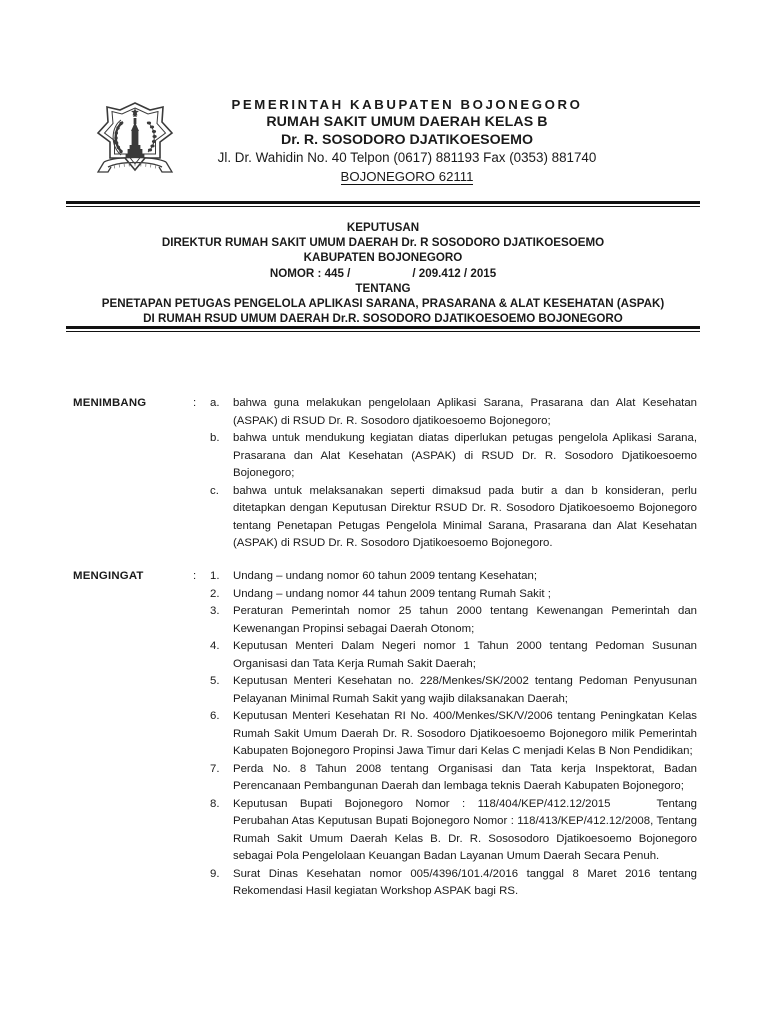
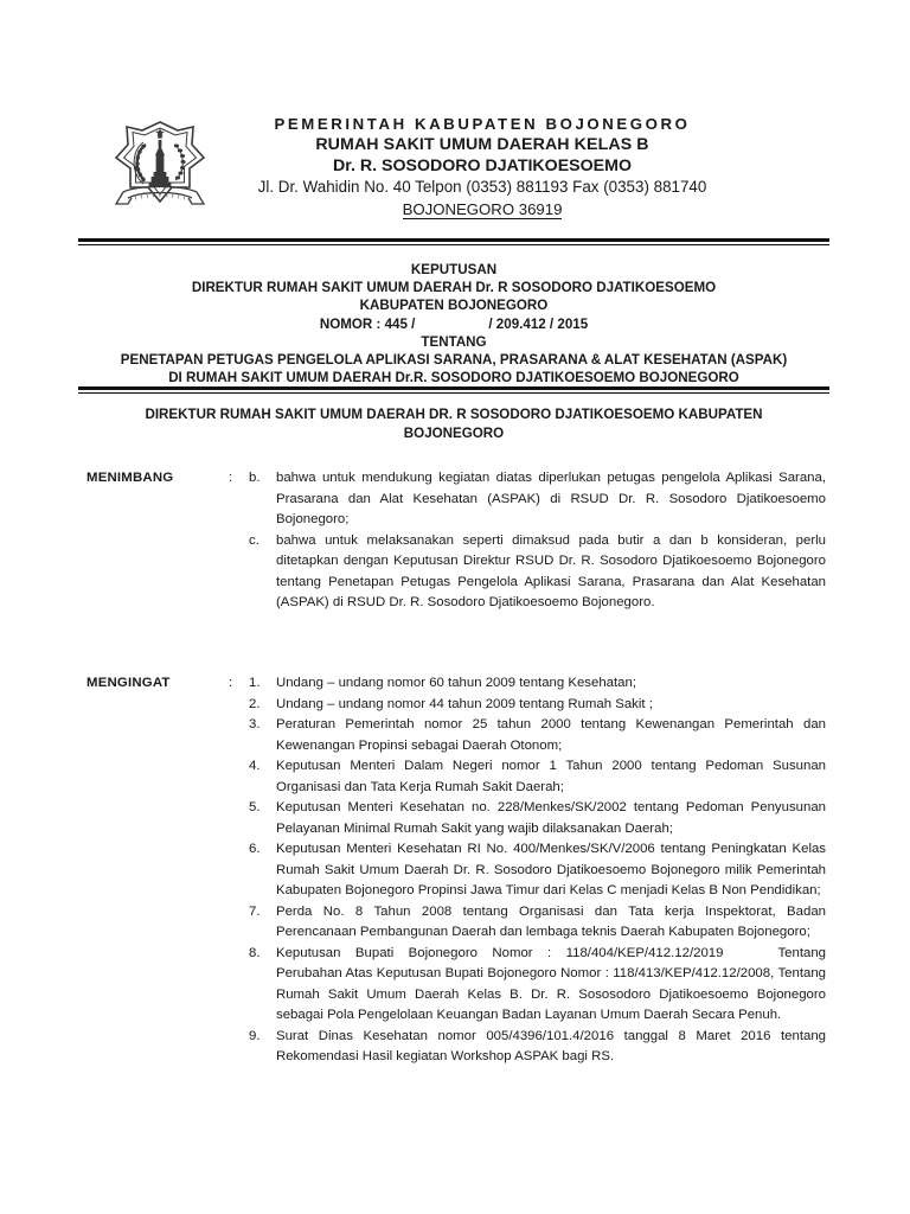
  PEMERINTAH KABUPATEN BOJONEGORO
  RUMAH SAKIT UMUM DAERAH KELAS B
  Dr. R. SOSODORO DJATIKOESOEMO
- Jl. Dr. Wahidin No. 40 Telpon (0617) 881193 Fax (0353) 881740
+ Jl. Dr. Wahidin No. 40 Telpon (0353) 881193 Fax (0353) 881740
- BOJONEGORO 62111
+ BOJONEGORO 36919
  KEPUTUSAN
  DIREKTUR RUMAH SAKIT UMUM DAERAH Dr. R SOSODORO DJATIKOESOEMO
  KABUPATEN BOJONEGORO
  NOMOR : 445 / / 209.412 / 2015
  TENTANG
  PENETAPAN PETUGAS PENGELOLA APLIKASI SARANA, PRASARANA & ALAT KESEHATAN (ASPAK)
- DI RUMAH RSUD UMUM DAERAH Dr.R. SOSODORO DJATIKOESOEMO BOJONEGORO
+ DI RUMAH SAKIT UMUM DAERAH Dr.R. SOSODORO DJATIKOESOEMO BOJONEGORO
+ DIREKTUR RUMAH SAKIT UMUM DAERAH DR. R SOSODORO DJATIKOESOEMO KABUPATEN
+ BOJONEGORO
  MENIMBANG
  :
- a.
- bahwa guna melakukan pengelolaan Aplikasi Sarana, Prasarana dan Alat Kesehatan (ASPAK) di RSUD Dr. R. Sosodoro djatikoesoemo Bojonegoro;
  b.
  bahwa untuk mendukung kegiatan diatas diperlukan petugas pengelola Aplikasi Sarana, Prasarana dan Alat Kesehatan (ASPAK) di RSUD Dr. R. Sosodoro Djatikoesoemo Bojonegoro;
  c.
- bahwa untuk melaksanakan seperti dimaksud pada butir a dan b konsideran, perlu ditetapkan dengan Keputusan Direktur RSUD Dr. R. Sosodoro Djatikoesoemo Bojonegoro tentang Penetapan Petugas Pengelola Minimal Sarana, Prasarana dan Alat Kesehatan (ASPAK) di RSUD Dr. R. Sosodoro Djatikoesoemo Bojonegoro.
+ bahwa untuk melaksanakan seperti dimaksud pada butir a dan b konsideran, perlu ditetapkan dengan Keputusan Direktur RSUD Dr. R. Sosodoro Djatikoesoemo Bojonegoro tentang Penetapan Petugas Pengelola Aplikasi Sarana, Prasarana dan Alat Kesehatan (ASPAK) di RSUD Dr. R. Sosodoro Djatikoesoemo Bojonegoro.
  MENGINGAT
  :
  1.
  Undang – undang nomor 60 tahun 2009 tentang Kesehatan;
  2.
  Undang – undang nomor 44 tahun 2009 tentang Rumah Sakit ;
  3.
  Peraturan Pemerintah nomor 25 tahun 2000 tentang Kewenangan Pemerintah dan Kewenangan Propinsi sebagai Daerah Otonom;
  4.
  Keputusan Menteri Dalam Negeri nomor 1 Tahun 2000 tentang Pedoman Susunan Organisasi dan Tata Kerja Rumah Sakit Daerah;
  5.
  Keputusan Menteri Kesehatan no. 228/Menkes/SK/2002 tentang Pedoman Penyusunan Pelayanan Minimal Rumah Sakit yang wajib dilaksanakan Daerah;
  6.
  Keputusan Menteri Kesehatan RI No. 400/Menkes/SK/V/2006 tentang Peningkatan Kelas Rumah Sakit Umum Daerah Dr. R. Sosodoro Djatikoesoemo Bojonegoro milik Pemerintah Kabupaten Bojonegoro Propinsi Jawa Timur dari Kelas C menjadi Kelas B Non Pendidikan;
  7.
  Perda No. 8 Tahun 2008 tentang Organisasi dan Tata kerja Inspektorat, Badan Perencanaan Pembangunan Daerah dan lembaga teknis Daerah Kabupaten Bojonegoro;
  8.
- Keputusan Bupati Bojonegoro Nomor : 118/404/KEP/412.12/2015 Tentang Perubahan Atas Keputusan Bupati Bojonegoro Nomor : 118/413/KEP/412.12/2008, Tentang Rumah Sakit Umum Daerah Kelas B. Dr. R. Sososodoro Djatikoesoemo Bojonegoro sebagai Pola Pengelolaan Keuangan Badan Layanan Umum Daerah Secara Penuh.
+ Keputusan Bupati Bojonegoro Nomor : 118/404/KEP/412.12/2019 Tentang Perubahan Atas Keputusan Bupati Bojonegoro Nomor : 118/413/KEP/412.12/2008, Tentang Rumah Sakit Umum Daerah Kelas B. Dr. R. Sososodoro Djatikoesoemo Bojonegoro sebagai Pola Pengelolaan Keuangan Badan Layanan Umum Daerah Secara Penuh.
  9.
  Surat Dinas Kesehatan nomor 005/4396/101.4/2016 tanggal 8 Maret 2016 tentang Rekomendasi Hasil kegiatan Workshop ASPAK bagi RS.
